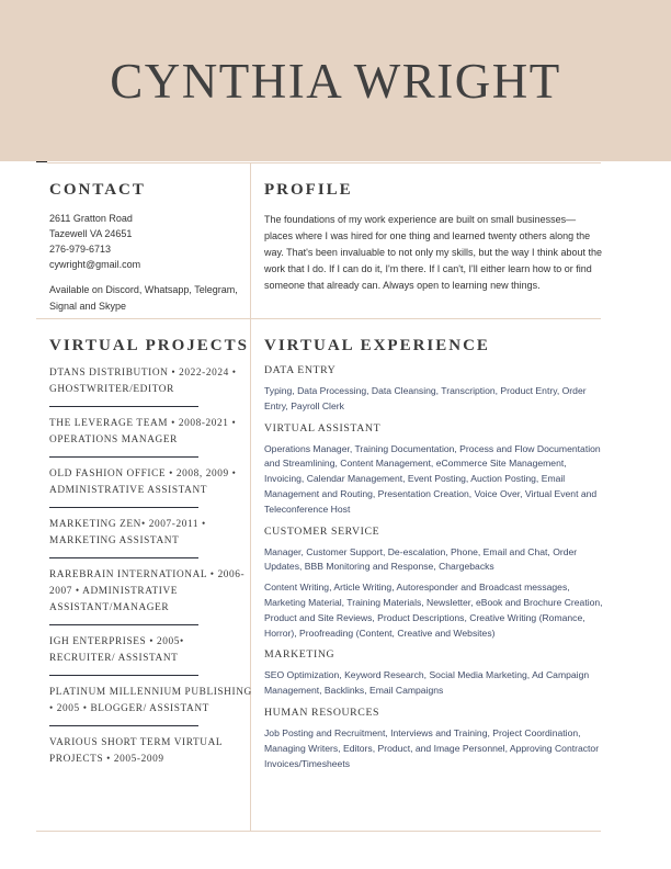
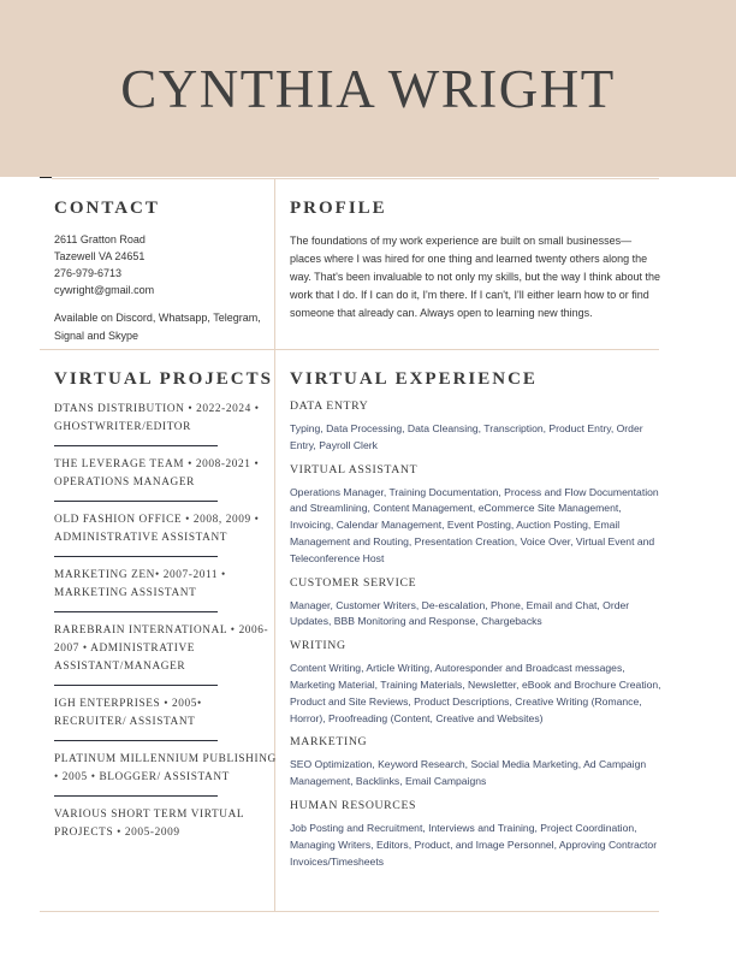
  CYNTHIA WRIGHT
  CONTACT
  2611 Gratton Road
  Tazewell VA 24651
  276-979-6713
  cywright@gmail.com
  Available on Discord, Whatsapp, Telegram, Signal and Skype
  PROFILE
  The foundations of my work experience are built on small businesses—places where I was hired for one thing and learned twenty others along the way. That's been invaluable to not only my skills, but the way I think about the work that I do. If I can do it, I'm there. If I can't, I'll either learn how to or find someone that already can. Always open to learning new things.
  VIRTUAL PROJECTS
  DTANS DISTRIBUTION • 2022-2024 • GHOSTWRITER/EDITOR
  THE LEVERAGE TEAM • 2008-2021 • OPERATIONS MANAGER
  OLD FASHION OFFICE • 2008, 2009 • ADMINISTRATIVE ASSISTANT
  MARKETING ZEN• 2007-2011 • MARKETING ASSISTANT
  RAREBRAIN INTERNATIONAL • 2006-2007 • ADMINISTRATIVE ASSISTANT/MANAGER
  IGH ENTERPRISES • 2005• RECRUITER/ ASSISTANT
  PLATINUM MILLENNIUM PUBLISHING • 2005 • BLOGGER/ ASSISTANT
  VARIOUS SHORT TERM VIRTUAL PROJECTS • 2005-2009
  VIRTUAL EXPERIENCE
  DATA ENTRY
  Typing, Data Processing, Data Cleansing, Transcription, Product Entry, Order Entry, Payroll Clerk
  VIRTUAL ASSISTANT
  Operations Manager, Training Documentation, Process and Flow Documentation and Streamlining, Content Management, eCommerce Site Management, Invoicing, Calendar Management, Event Posting, Auction Posting, Email Management and Routing, Presentation Creation, Voice Over, Virtual Event and Teleconference Host
  CUSTOMER SERVICE
- Manager, Customer Support, De-escalation, Phone, Email and Chat, Order Updates, BBB Monitoring and Response, Chargebacks
+ Manager, Customer Writers, De-escalation, Phone, Email and Chat, Order Updates, BBB Monitoring and Response, Chargebacks
+ WRITING
  Content Writing, Article Writing, Autoresponder and Broadcast messages, Marketing Material, Training Materials, Newsletter, eBook and Brochure Creation, Product and Site Reviews, Product Descriptions, Creative Writing (Romance, Horror), Proofreading (Content, Creative and Websites)
  MARKETING
  SEO Optimization, Keyword Research, Social Media Marketing, Ad Campaign Management, Backlinks, Email Campaigns
  HUMAN RESOURCES
  Job Posting and Recruitment, Interviews and Training, Project Coordination, Managing Writers, Editors, Product, and Image Personnel, Approving Contractor Invoices/Timesheets
